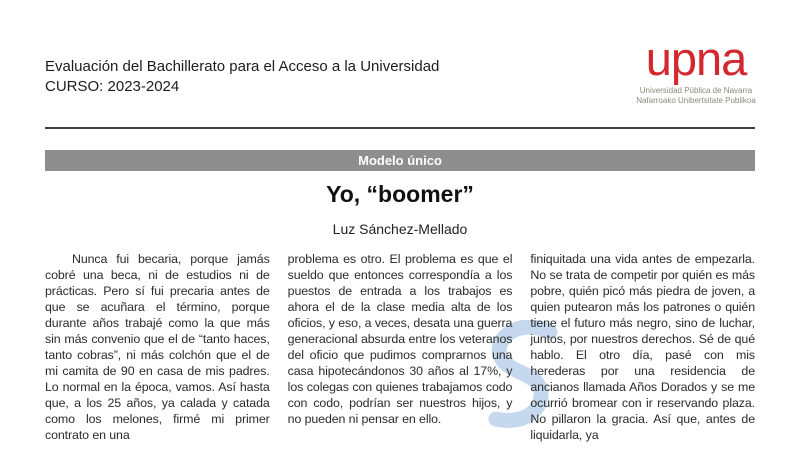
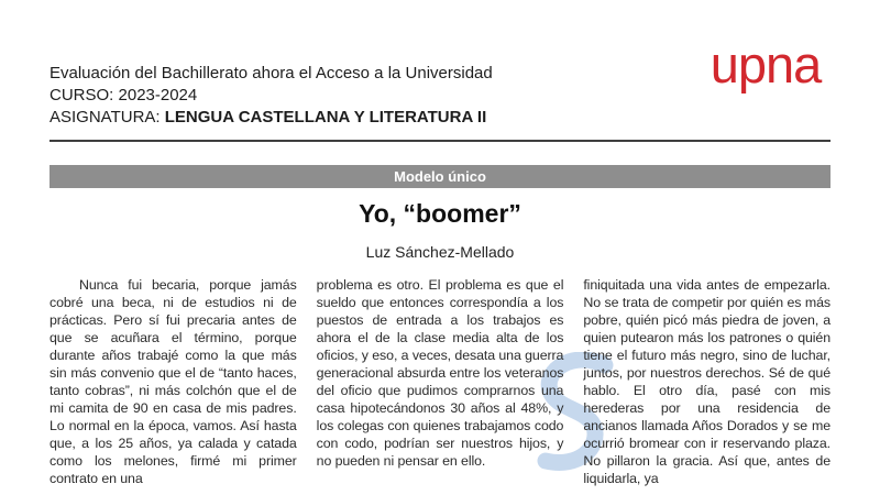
- Evaluación del Bachillerato para el Acceso a la Universidad
+ Evaluación del Bachillerato ahora el Acceso a la Universidad
  CURSO: 2023-2024
+ ASIGNATURA: LENGUA CASTELLANA Y LITERATURA II
  upna
- Universidad Pública de Navarra
- Nafarroako Unibertsitate Publikoa
  Modelo único
  Yo, “boomer”
  Luz Sánchez-Mellado
  Nunca fui becaria, porque jamás cobré una beca, ni de estudios ni de prácticas. Pero sí fui precaria antes de que se acuñara el término, porque durante años trabajé como la que más sin más convenio que el de “tanto haces, tanto cobras”, ni más colchón que el de mi camita de 90 en casa de mis padres. Lo normal en la época, vamos. Así hasta que, a los 25 años, ya calada y catada como los melones, firmé mi primer contrato en una
- problema es otro. El problema es que el sueldo que entonces correspondía a los puestos de entrada a los trabajos es ahora el de la clase media alta de los oficios, y eso, a veces, desata una guerra generacional absurda entre los veteranos del oficio que pudimos comprarnos una casa hipotecándonos 30 años al 17%, y los colegas con quienes trabajamos codo con codo, podrían ser nuestros hijos, y no pueden ni pensar en ello.
+ problema es otro. El problema es que el sueldo que entonces correspondía a los puestos de entrada a los trabajos es ahora el de la clase media alta de los oficios, y eso, a veces, desata una guerra generacional absurda entre los veteranos del oficio que pudimos comprarnos una casa hipotecándonos 30 años al 48%, y los colegas con quienes trabajamos codo con codo, podrían ser nuestros hijos, y no pueden ni pensar en ello.
  finiquitada una vida antes de empezarla. No se trata de competir por quién es más pobre, quién picó más piedra de joven, a quien putearon más los patrones o quién tiene el futuro más negro, sino de luchar, juntos, por nuestros derechos. Sé de qué hablo. El otro día, pasé con mis herederas por una residencia de ancianos llamada Años Dorados y se me ocurrió bromear con ir reservando plaza. No pillaron la gracia. Así que, antes de liquidarla, ya
